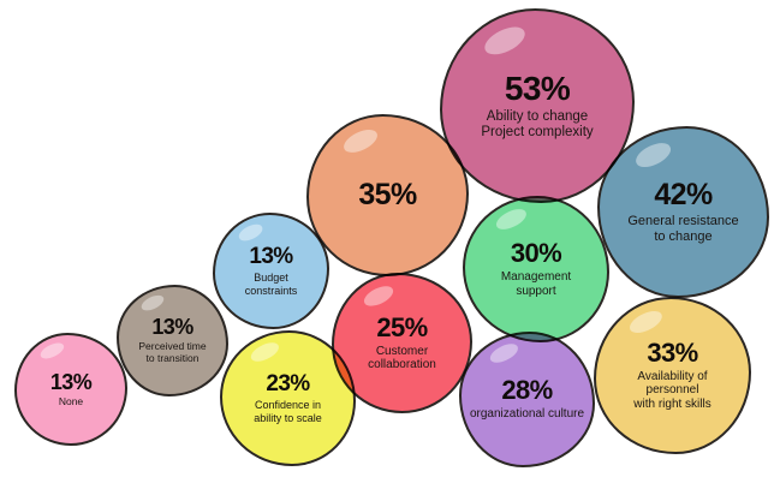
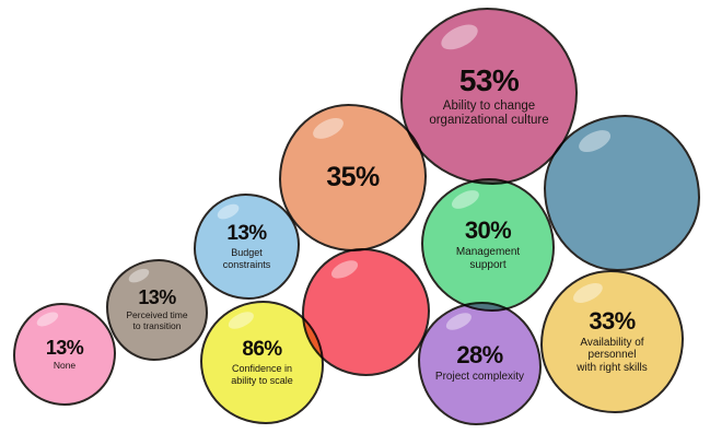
  53%
  Ability to change
- Project complexity
+ organizational culture
- 42%
- General resistance
- to change
  35%
  33%
  Availability of
  personnel
  with right skills
  30%
  Management
  support
  28%
- organizational culture
+ Project complexity
- 25%
- Customer
- collaboration
- 23%
+ 86%
  Confidence in
  ability to scale
  13%
  Budget
  constraints
  13%
  Perceived time
  to transition
  13%
  None
